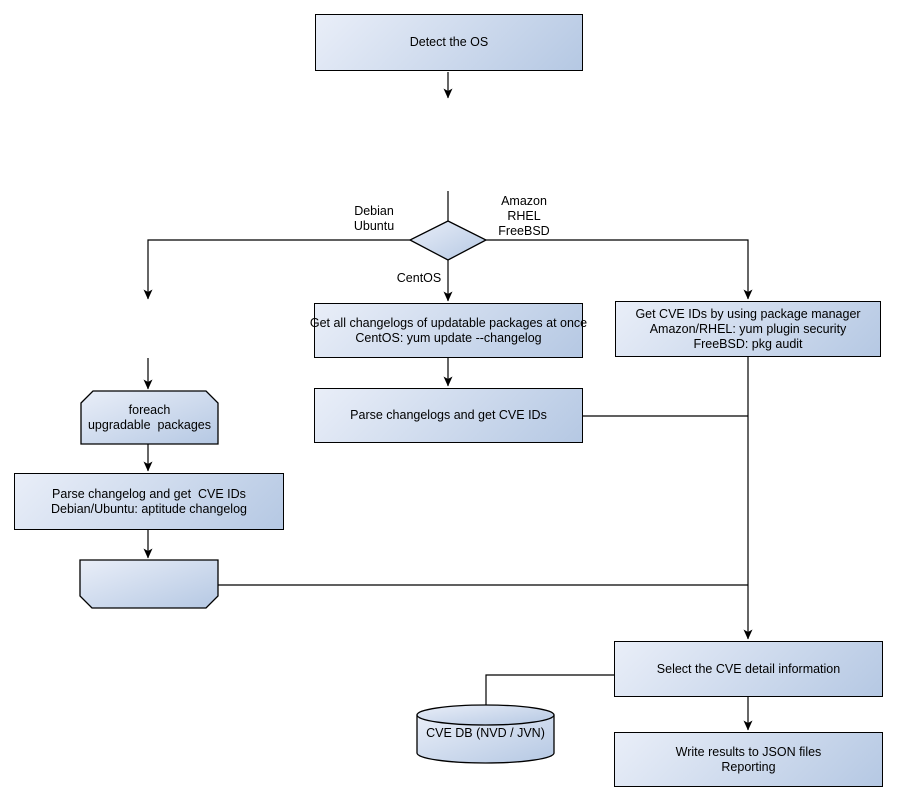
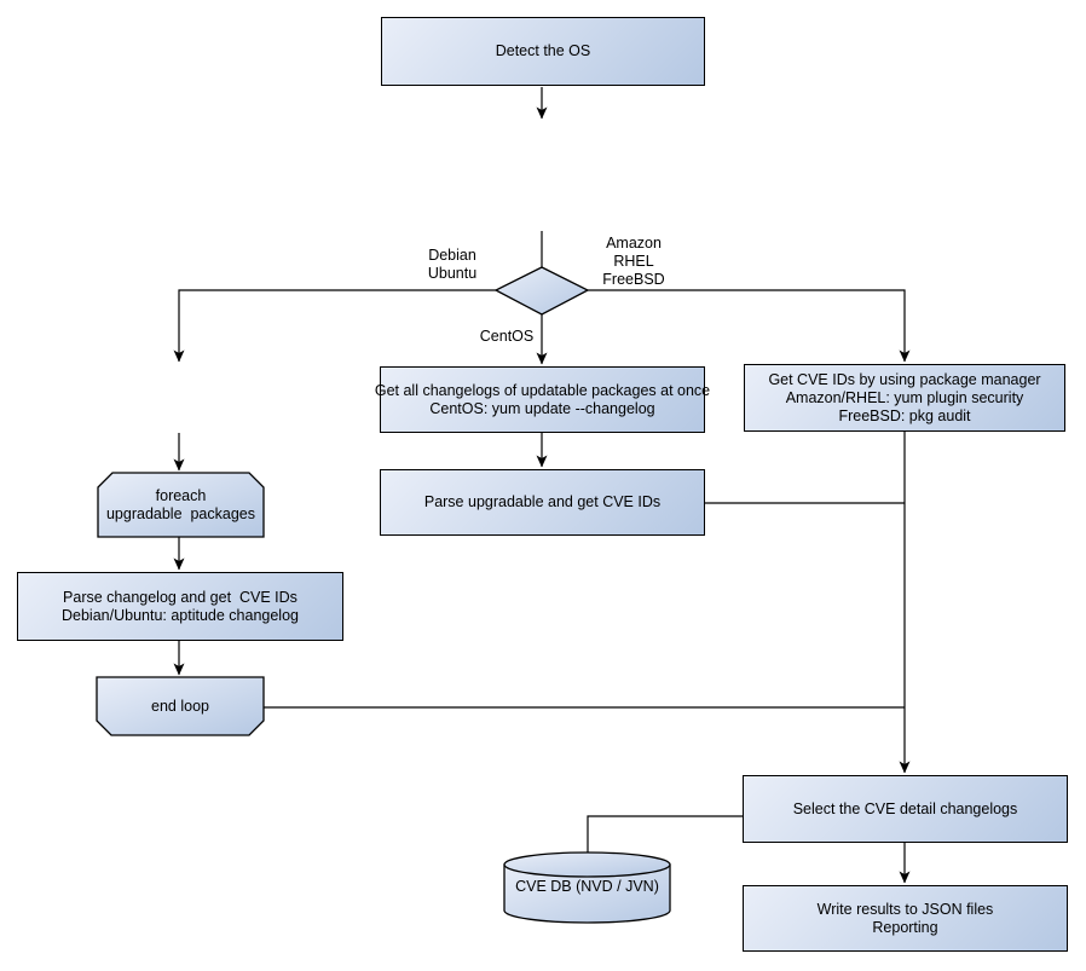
  Detect the OS
  Parse changelog and get CVE IDs
  Debian/Ubuntu: aptitude changelog
  Get all changelogs of updatable packages at once
  CentOS: yum update --changelog
- Parse changelogs and get CVE IDs
+ Parse upgradable and get CVE IDs
  Get CVE IDs by using package manager
  Amazon/RHEL: yum plugin security
  FreeBSD: pkg audit
- Select the CVE detail information
+ Select the CVE detail changelogs
  Write results to JSON files
  Reporting
  foreach
  upgradable packages
+ end loop
  CVE DB (NVD / JVN)
  Debian
  Ubuntu
  Amazon
  RHEL
  FreeBSD
  CentOS
